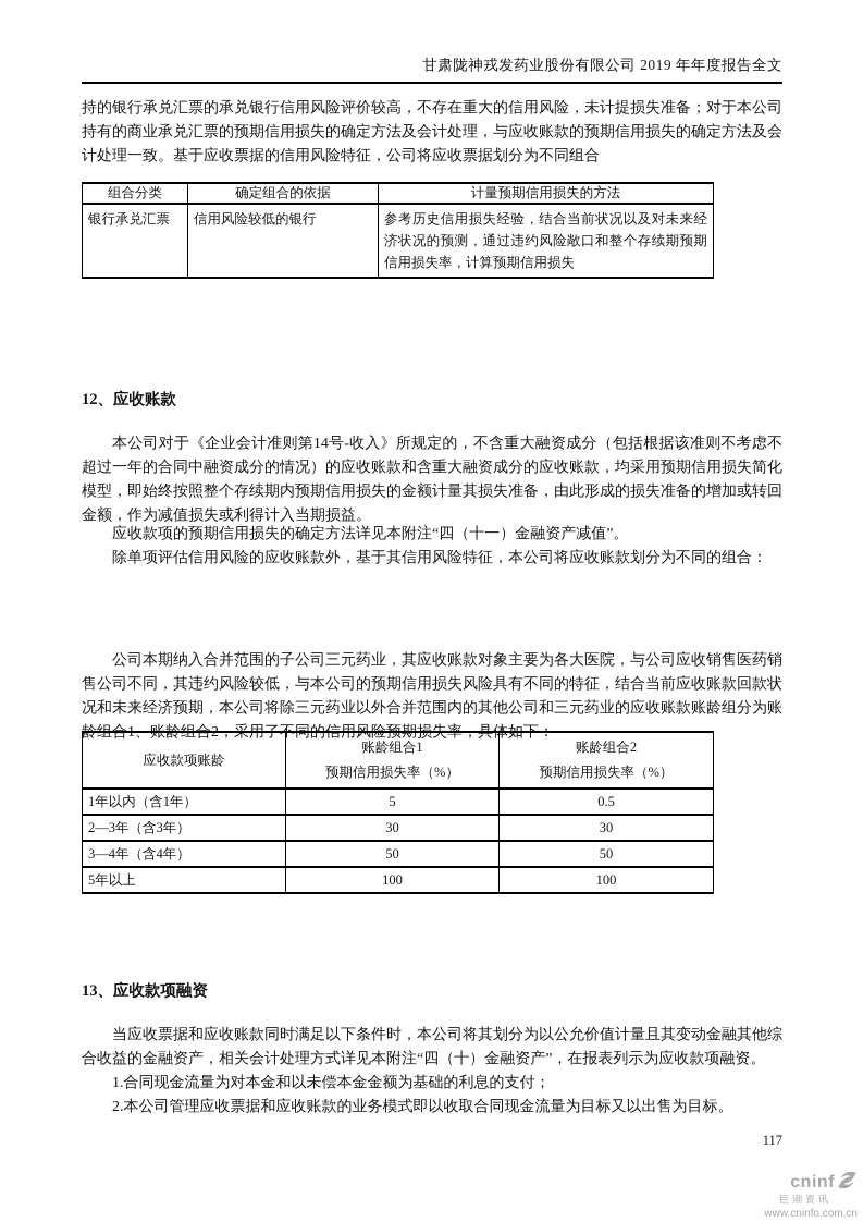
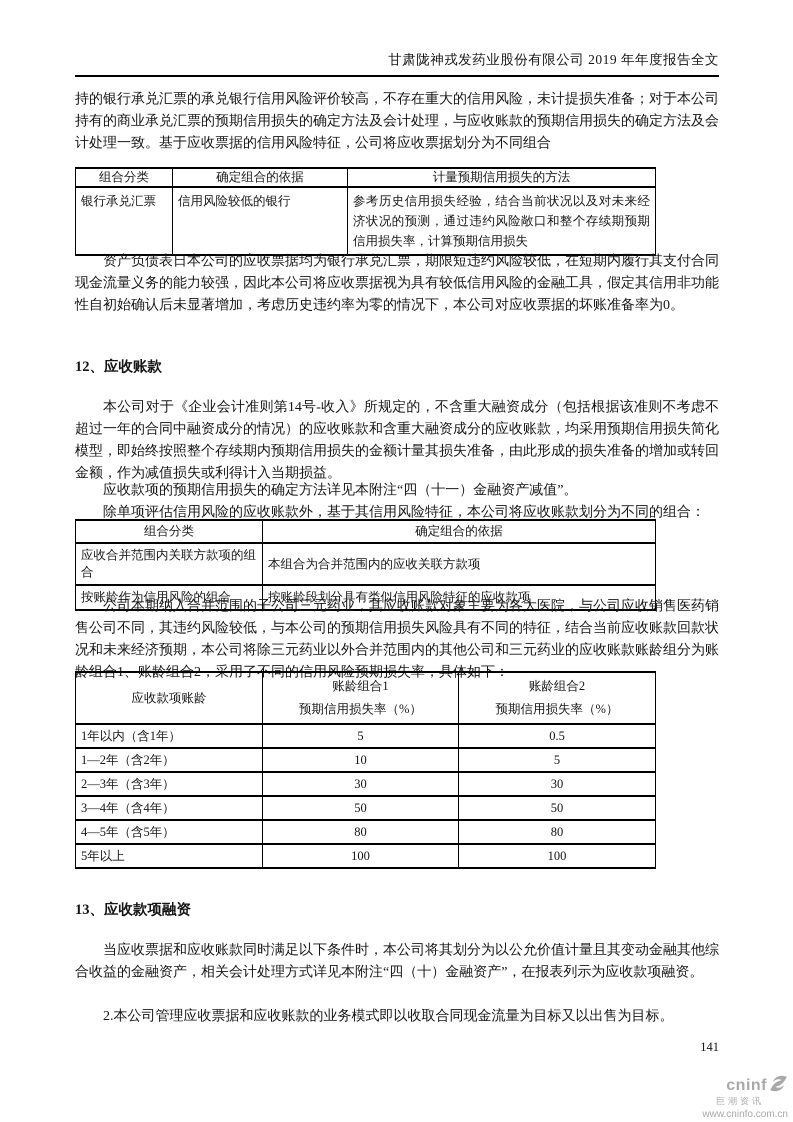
  甘肃陇神戎发药业股份有限公司 2019 年年度报告全文
  持的银行承兑汇票的承兑银行信用风险评价较高，不存在重大的信用风险，未计提损失准备；对于本公司持有的商业承兑汇票的预期信用损失的确定方法及会计处理，与应收账款的预期信用损失的确定方法及会计处理一致。基于应收票据的信用风险特征，公司将应收票据划分为不同组合
  组合分类	确定组合的依据	计量预期信用损失的方法
  银行承兑汇票	信用风险较低的银行	参考历史信用损失经验，结合当前状况以及对未来经济状况的预测，通过违约风险敞口和整个存续期预期信用损失率，计算预期信用损失
+ 资产负债表日本公司的应收票据均为银行承兑汇票，期限短违约风险较低，在短期内履行其支付合同现金流量义务的能力较强，因此本公司将应收票据视为具有较低信用风险的金融工具，假定其信用非功能性自初始确认后未显著增加，考虑历史违约率为零的情况下，本公司对应收票据的坏账准备率为0。
  12、应收账款
  本公司对于《企业会计准则第14号-收入》所规定的，不含重大融资成分（包括根据该准则不考虑不超过一年的合同中融资成分的情况）的应收账款和含重大融资成分的应收账款，均采用预期信用损失简化模型，即始终按照整个存续期内预期信用损失的金额计量其损失准备，由此形成的损失准备的增加或转回金额，作为减值损失或利得计入当期损益。
  应收款项的预期信用损失的确定方法详见本附注“四（十一）金融资产减值”。
  除单项评估信用风险的应收账款外，基于其信用风险特征，本公司将应收账款划分为不同的组合：
+ 组合分类	确定组合的依据
+ 应收合并范围内关联方款项的组合	本组合为合并范围内的应收关联方款项
+ 按账龄作为信用风险的组合	按账龄段划分具有类似信用风险特征的应收款项
  公司本期纳入合并范围的子公司三元药业，其应收账款对象主要为各大医院，与公司应收销售医药销售公司不同，其违约风险较低，与本公司的预期信用损失风险具有不同的特征，结合当前应收账款回款状况和未来经济预期，本公司将除三元药业以外合并范围内的其他公司和三元药业的应收账款账龄组分为账龄组合1、账龄组合2，采用了不同的信用风险预期损失率，具体如下：
  应收款项账龄	账龄组合1 预期信用损失率（%）	账龄组合2 预期信用损失率（%）
  1年以内（含1年）	5	0.5
+ 1—2年（含2年）	10	5
  2—3年（含3年）	30	30
  3—4年（含4年）	50	50
+ 4—5年（含5年）	80	80
  5年以上	100	100
  13、应收款项融资
  当应收票据和应收账款同时满足以下条件时，本公司将其划分为以公允价值计量且其变动金融其他综合收益的金融资产，相关会计处理方式详见本附注“四（十）金融资产”，在报表列示为应收款项融资。
- 1.合同现金流量为对本金和以未偿本金金额为基础的利息的支付；
  2.本公司管理应收票据和应收账款的业务模式即以收取合同现金流量为目标又以出售为目标。
- 117
+ 141
  cninf
  巨潮资讯
  www.cninfo.com.cn
